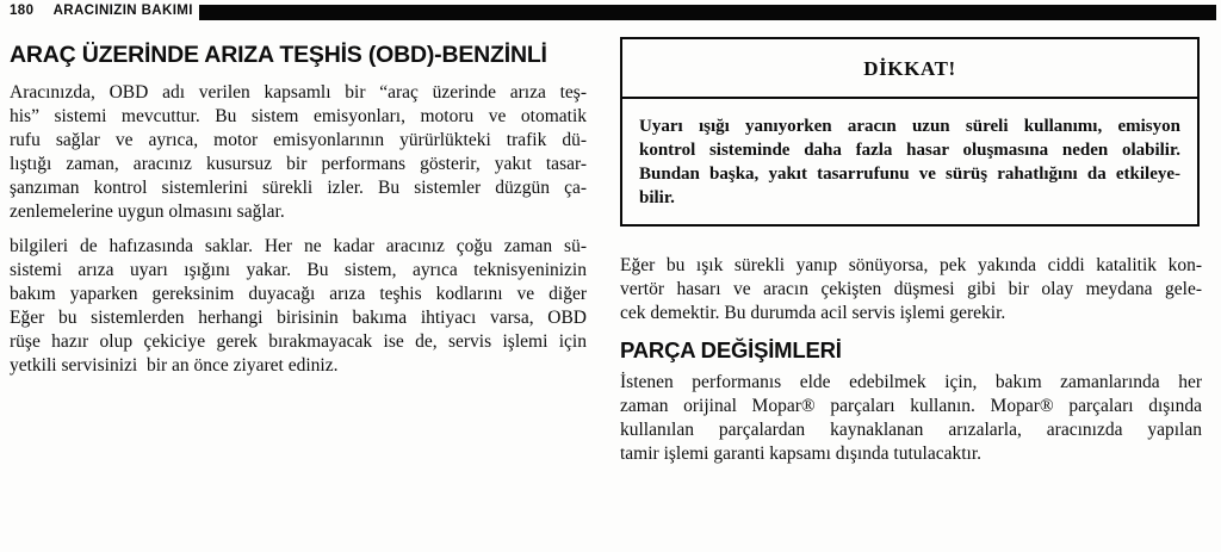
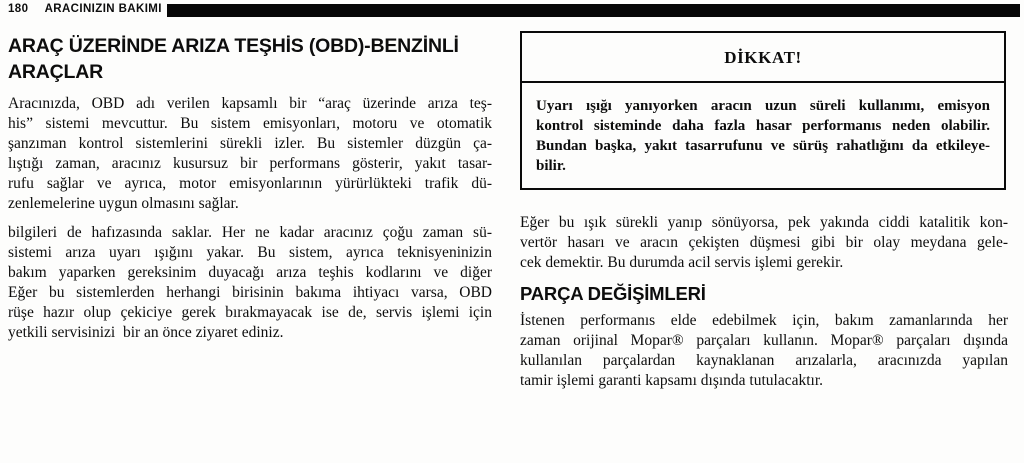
  180 ARACINIZIN BAKIMI
  ARAÇ ÜZERİNDE ARIZA TEŞHİS (OBD)-BENZİNLİ
+ ARAÇLAR
  Aracınızda, OBD adı verilen kapsamlı bir “araç üzerinde arıza teş-
  his” sistemi mevcuttur. Bu sistem emisyonları, motoru ve otomatik
- rufu sağlar ve ayrıca, motor emisyonlarının yürürlükteki trafik dü-
+ şanzıman kontrol sistemlerini sürekli izler. Bu sistemler düzgün ça-
  lıştığı zaman, aracınız kusursuz bir performans gösterir, yakıt tasar-
- şanzıman kontrol sistemlerini sürekli izler. Bu sistemler düzgün ça-
+ rufu sağlar ve ayrıca, motor emisyonlarının yürürlükteki trafik dü-
  zenlemelerine uygun olmasını sağlar.
  bilgileri de hafızasında saklar. Her ne kadar aracınız çoğu zaman sü-
  sistemi arıza uyarı ışığını yakar. Bu sistem, ayrıca teknisyeninizin
  bakım yaparken gereksinim duyacağı arıza teşhis kodlarını ve diğer
  Eğer bu sistemlerden herhangi birisinin bakıma ihtiyacı varsa, OBD
  rüşe hazır olup çekiciye gerek bırakmayacak ise de, servis işlemi için
  yetkili servisinizi bir an önce ziyaret ediniz.
  DİKKAT!
  Uyarı ışığı yanıyorken aracın uzun süreli kullanımı, emisyon
- kontrol sisteminde daha fazla hasar oluşmasına neden olabilir.
+ kontrol sisteminde daha fazla hasar performanıs neden olabilir.
  Bundan başka, yakıt tasarrufunu ve sürüş rahatlığını da etkileye-
  bilir.
  Eğer bu ışık sürekli yanıp sönüyorsa, pek yakında ciddi katalitik kon-
  vertör hasarı ve aracın çekişten düşmesi gibi bir olay meydana gele-
  cek demektir. Bu durumda acil servis işlemi gerekir.
  PARÇA DEĞİŞİMLERİ
  İstenen performanıs elde edebilmek için, bakım zamanlarında her
  zaman orijinal Mopar® parçaları kullanın. Mopar® parçaları dışında
  kullanılan parçalardan kaynaklanan arızalarla, aracınızda yapılan
  tamir işlemi garanti kapsamı dışında tutulacaktır.
